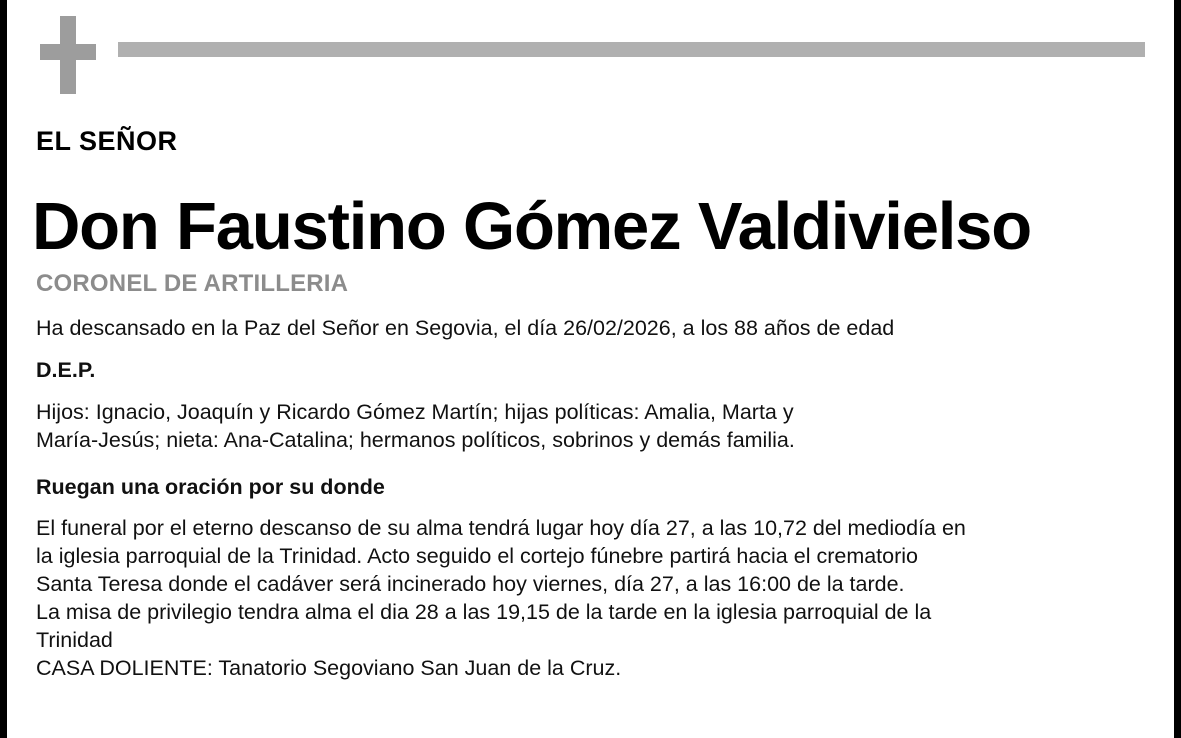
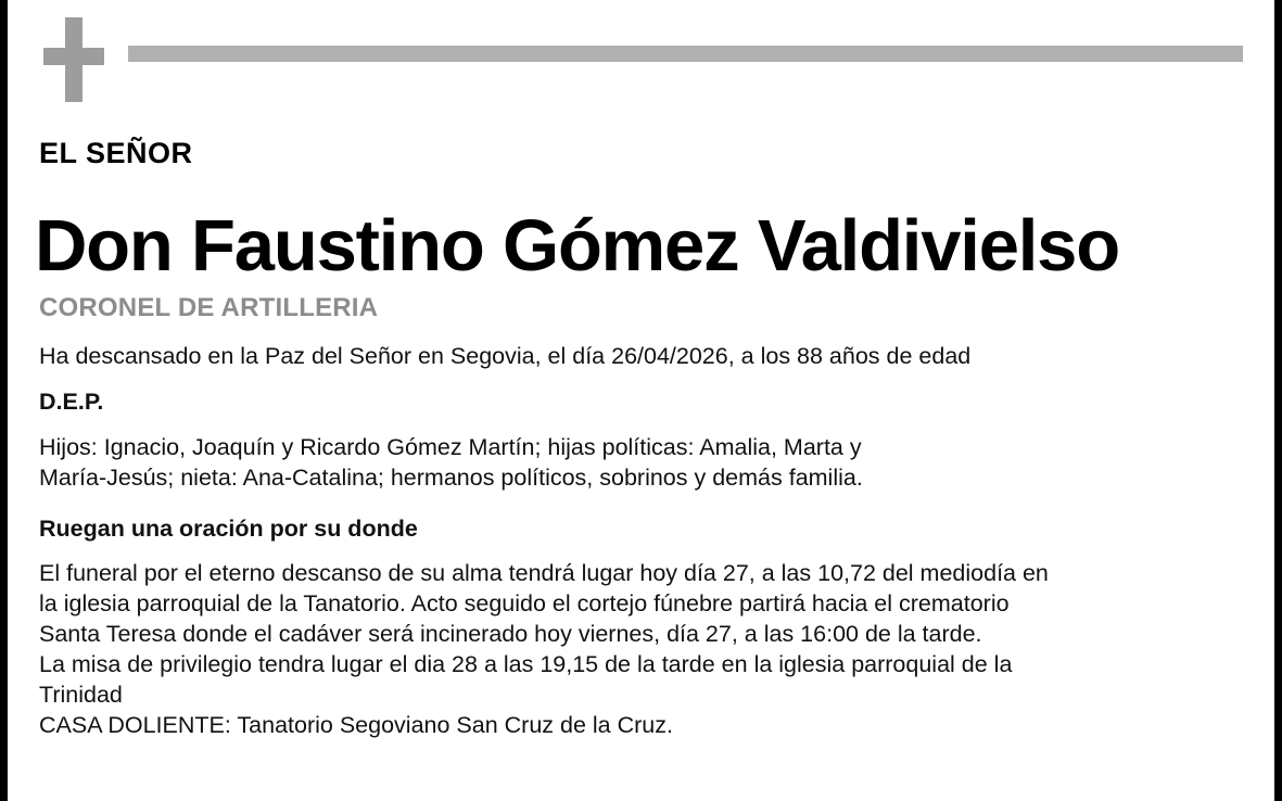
  EL SEÑOR
  Don Faustino Gómez Valdivielso
  CORONEL DE ARTILLERIA
- Ha descansado en la Paz del Señor en Segovia, el día 26/02/2026, a los 88 años de edad
+ Ha descansado en la Paz del Señor en Segovia, el día 26/04/2026, a los 88 años de edad
  D.E.P.
  Hijos: Ignacio, Joaquín y Ricardo Gómez Martín; hijas políticas: Amalia, Marta y
  María-Jesús; nieta: Ana-Catalina; hermanos políticos, sobrinos y demás familia.
  Ruegan una oración por su donde
  El funeral por el eterno descanso de su alma tendrá lugar hoy día 27, a las 10,72 del mediodía en
- la iglesia parroquial de la Trinidad. Acto seguido el cortejo fúnebre partirá hacia el crematorio
+ la iglesia parroquial de la Tanatorio. Acto seguido el cortejo fúnebre partirá hacia el crematorio
  Santa Teresa donde el cadáver será incinerado hoy viernes, día 27, a las 16:00 de la tarde.
- La misa de privilegio tendra alma el dia 28 a las 19,15 de la tarde en la iglesia parroquial de la
+ La misa de privilegio tendra lugar el dia 28 a las 19,15 de la tarde en la iglesia parroquial de la
  Trinidad
- CASA DOLIENTE: Tanatorio Segoviano San Juan de la Cruz.
+ CASA DOLIENTE: Tanatorio Segoviano San Cruz de la Cruz.
